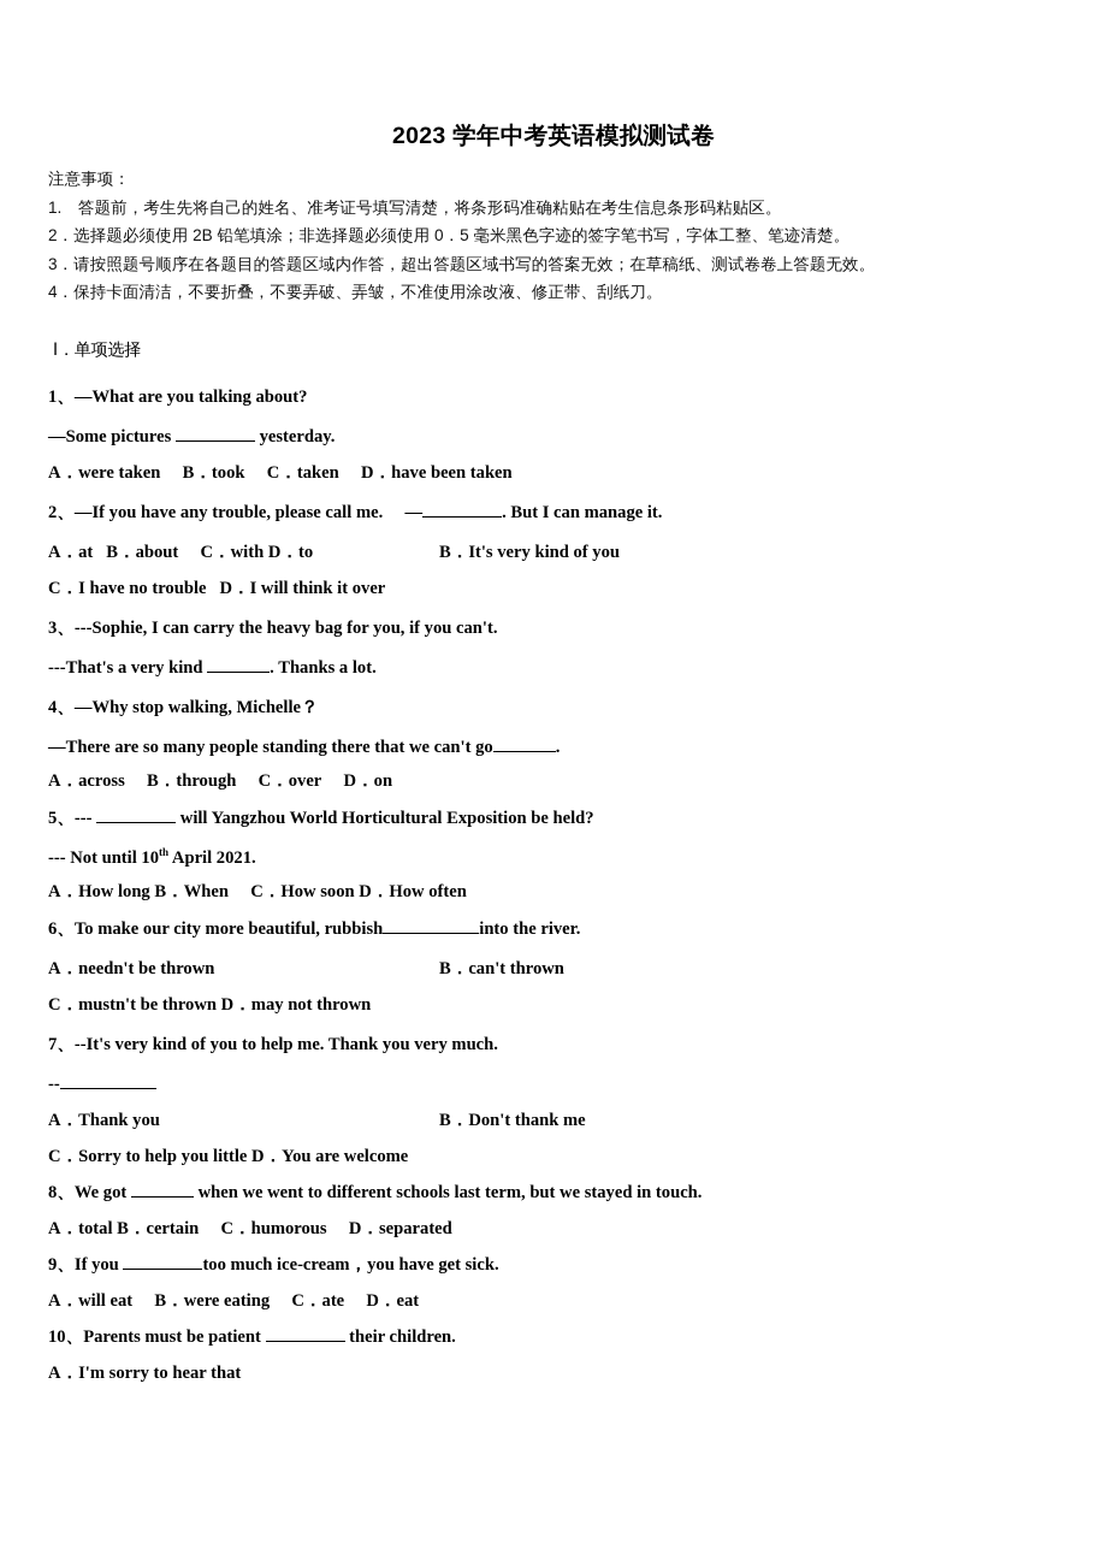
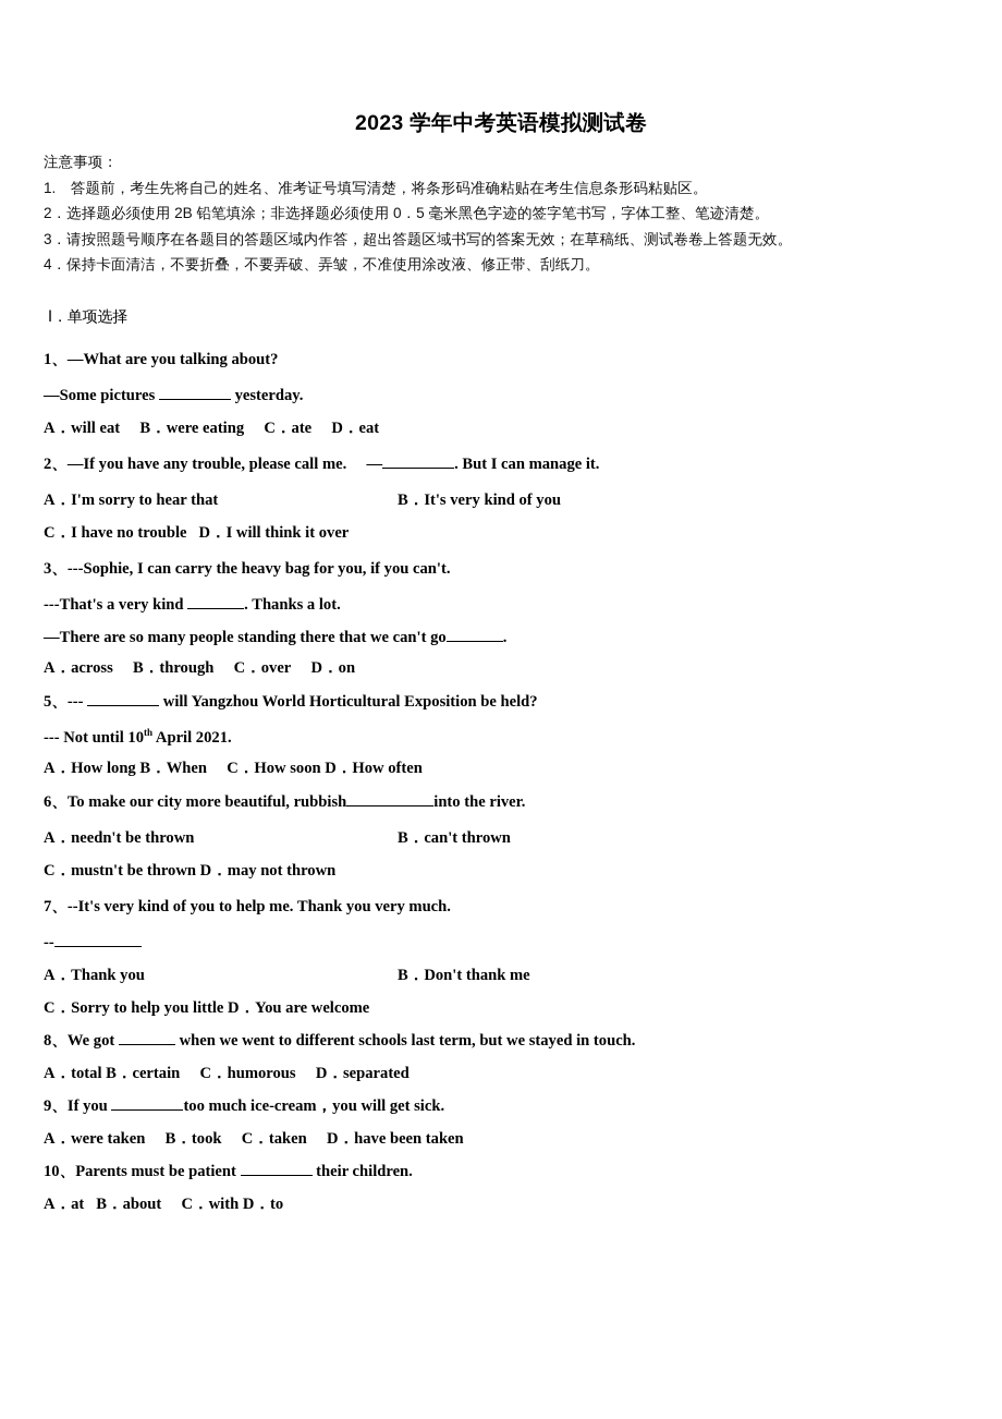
  2023 学年中考英语模拟测试卷
  注意事项：
  1. 答题前，考生先将自己的姓名、准考证号填写清楚，将条形码准确粘贴在考生信息条形码粘贴区。
  2．选择题必须使用 2B 铅笔填涂；非选择题必须使用 0．5 毫米黑色字迹的签字笔书写，字体工整、笔迹清楚。
  3．请按照题号顺序在各题目的答题区域内作答，超出答题区域书写的答案无效；在草稿纸、测试卷卷上答题无效。
  4．保持卡面清洁，不要折叠，不要弄破、弄皱，不准使用涂改液、修正带、刮纸刀。
  Ⅰ．单项选择
  1、—What are you talking about?
  —Some pictures yesterday.
- A．were taken B．took C．taken D．have been taken
+ A．will eat B．were eating C．ate D．eat
  2、—If you have any trouble, please call me. — . But I can manage it.
- A．at B．about C．with D．to B．It's very kind of you
+ A．I'm sorry to hear that B．It's very kind of you
  C．I have no trouble D．I will think it over
  3、---Sophie, I can carry the heavy bag for you, if you can't.
  ---That's a very kind . Thanks a lot.
- 4、—Why stop walking, Michelle？
  —There are so many people standing there that we can't go .
  A．across B．through C．over D．on
  5、--- will Yangzhou World Horticultural Exposition be held?
  --- Not until 10th April 2021.
  A．How long B．When C．How soon D．How often
  6、To make our city more beautiful, rubbish into the river.
  A．needn't be thrown B．can't thrown
  C．mustn't be thrown D．may not thrown
  7、--It's very kind of you to help me. Thank you very much.
  --
  A．Thank you B．Don't thank me
  C．Sorry to help you little D．You are welcome
  8、We got when we went to different schools last term, but we stayed in touch.
  A．total B．certain C．humorous D．separated
- 9、If you too much ice-cream，you have get sick.
+ 9、If you too much ice-cream，you will get sick.
- A．will eat B．were eating C．ate D．eat
+ A．were taken B．took C．taken D．have been taken
  10、Parents must be patient their children.
- A．I'm sorry to hear that
+ A．at B．about C．with D．to
